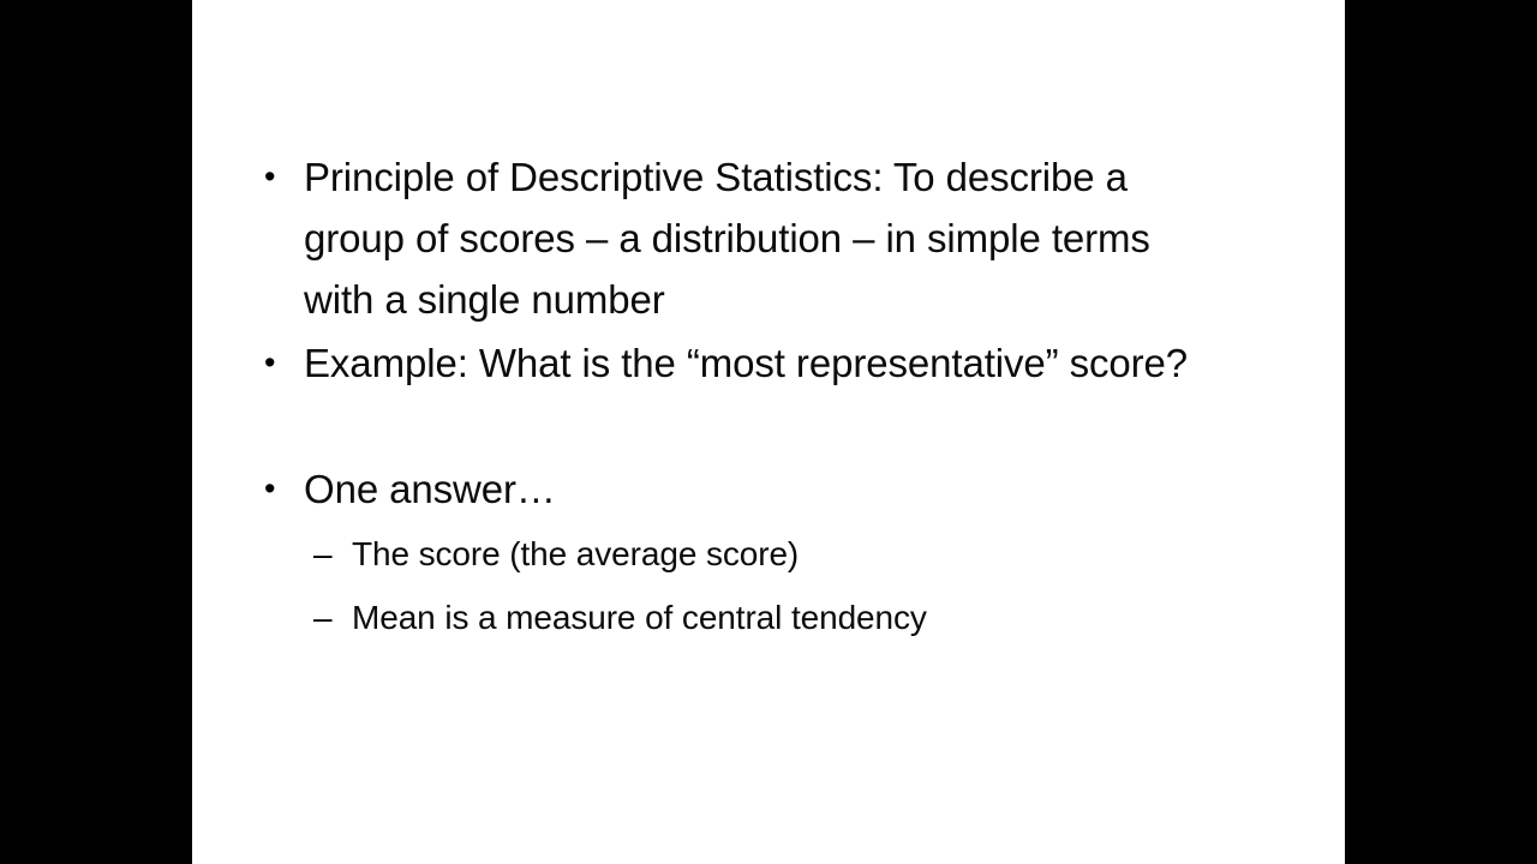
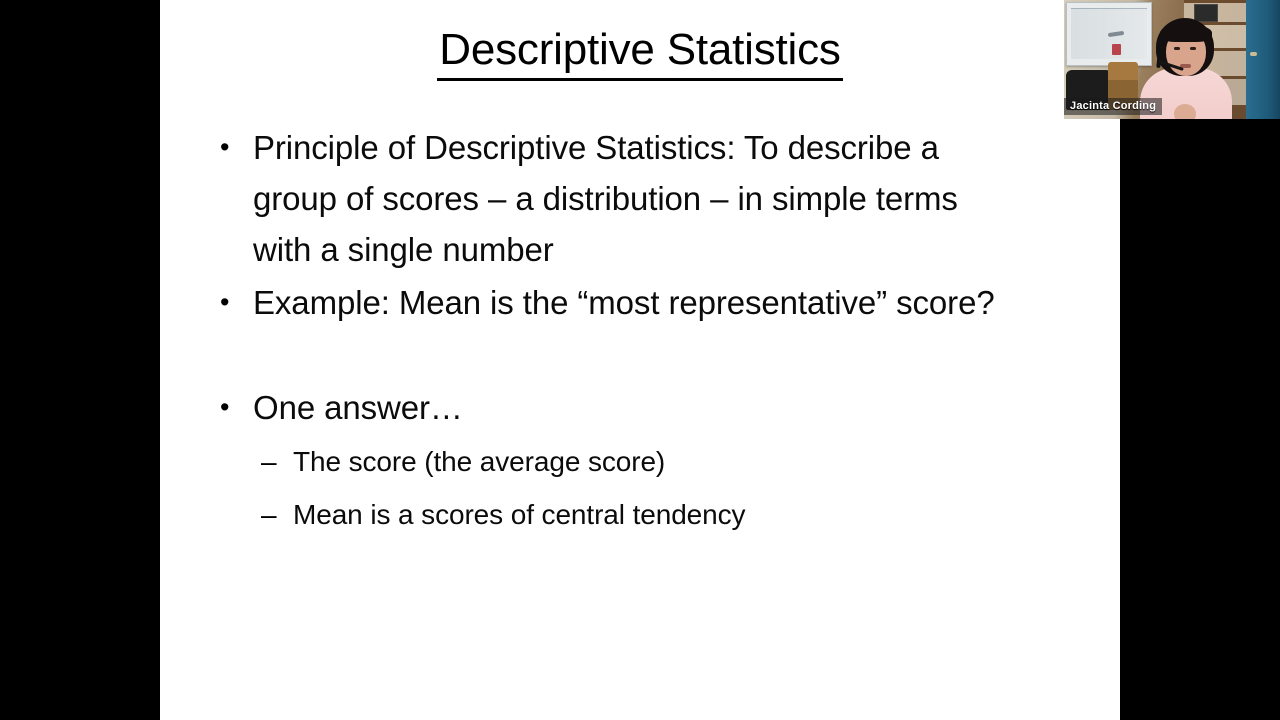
+ Descriptive Statistics
  •
  Principle of Descriptive Statistics: To describe a group of scores – a distribution – in simple terms with a single number
  •
- Example: What is the “most representative” score?
+ Example: Mean is the “most representative” score?
  •
  One answer…
  –
  The score (the average score)
  –
- Mean is a measure of central tendency
+ Mean is a scores of central tendency
+ Jacinta Cording
